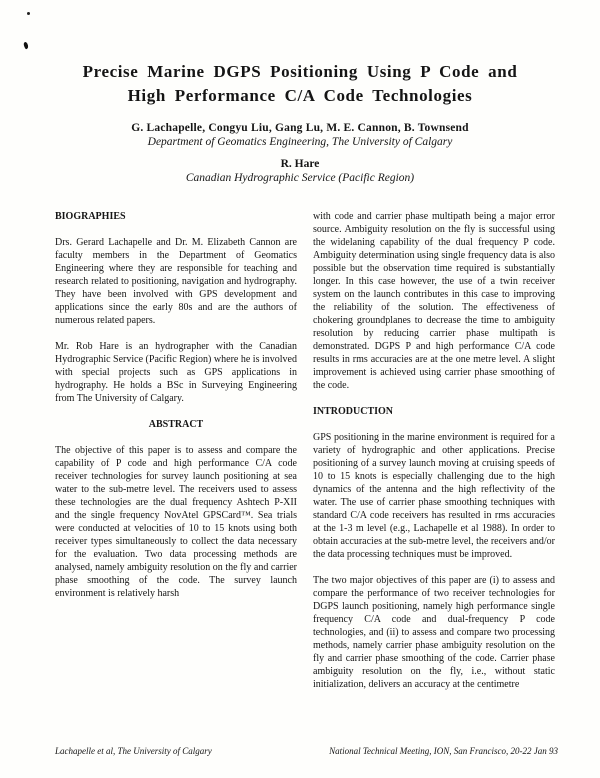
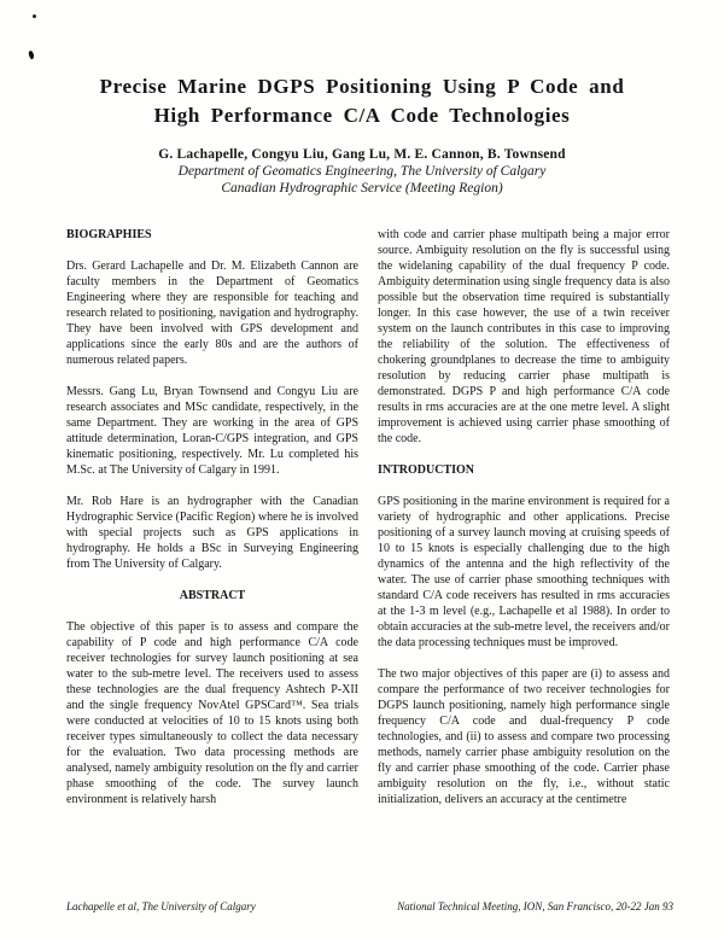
  Precise Marine DGPS Positioning Using P Code and
  High Performance C/A Code Technologies
  G. Lachapelle, Congyu Liu, Gang Lu, M. E. Cannon, B. Townsend
  Department of Geomatics Engineering, The University of Calgary
- R. Hare
- Canadian Hydrographic Service (Pacific Region)
+ Canadian Hydrographic Service (Meeting Region)
  BIOGRAPHIES
  Drs. Gerard Lachapelle and Dr. M. Elizabeth Cannon are faculty members in the Department of Geomatics Engineering where they are responsible for teaching and research related to positioning, navigation and hydrography. They have been involved with GPS development and applications since the early 80s and are the authors of numerous related papers.
+ Messrs. Gang Lu, Bryan Townsend and Congyu Liu are research associates and MSc candidate, respectively, in the same Department. They are working in the area of GPS attitude determination, Loran-C/GPS integration, and GPS kinematic positioning, respectively. Mr. Lu completed his M.Sc. at The University of Calgary in 1991.
  Mr. Rob Hare is an hydrographer with the Canadian Hydrographic Service (Pacific Region) where he is involved with special projects such as GPS applications in hydrography. He holds a BSc in Surveying Engineering from The University of Calgary.
  ABSTRACT
  The objective of this paper is to assess and compare the capability of P code and high performance C/A code receiver technologies for survey launch positioning at sea water to the sub-metre level. The receivers used to assess these technologies are the dual frequency Ashtech P-XII and the single frequency NovAtel GPSCard™. Sea trials were conducted at velocities of 10 to 15 knots using both receiver types simultaneously to collect the data necessary for the evaluation. Two data processing methods are analysed, namely ambiguity resolution on the fly and carrier phase smoothing of the code. The survey launch environment is relatively harsh
  with code and carrier phase multipath being a major error source. Ambiguity resolution on the fly is successful using the widelaning capability of the dual frequency P code. Ambiguity determination using single frequency data is also possible but the observation time required is substantially longer. In this case however, the use of a twin receiver system on the launch contributes in this case to improving the reliability of the solution. The effectiveness of chokering groundplanes to decrease the time to ambiguity resolution by reducing carrier phase multipath is demonstrated. DGPS P and high performance C/A code results in rms accuracies are at the one metre level. A slight improvement is achieved using carrier phase smoothing of the code.
  INTRODUCTION
  GPS positioning in the marine environment is required for a variety of hydrographic and other applications. Precise positioning of a survey launch moving at cruising speeds of 10 to 15 knots is especially challenging due to the high dynamics of the antenna and the high reflectivity of the water. The use of carrier phase smoothing techniques with standard C/A code receivers has resulted in rms accuracies at the 1-3 m level (e.g., Lachapelle et al 1988). In order to obtain accuracies at the sub-metre level, the receivers and/or the data processing techniques must be improved.
  The two major objectives of this paper are (i) to assess and compare the performance of two receiver technologies for DGPS launch positioning, namely high performance single frequency C/A code and dual-frequency P code technologies, and (ii) to assess and compare two processing methods, namely carrier phase ambiguity resolution on the fly and carrier phase smoothing of the code. Carrier phase ambiguity resolution on the fly, i.e., without static initialization, delivers an accuracy at the centimetre
  Lachapelle et al, The University of Calgary
  National Technical Meeting, ION, San Francisco, 20-22 Jan 93
